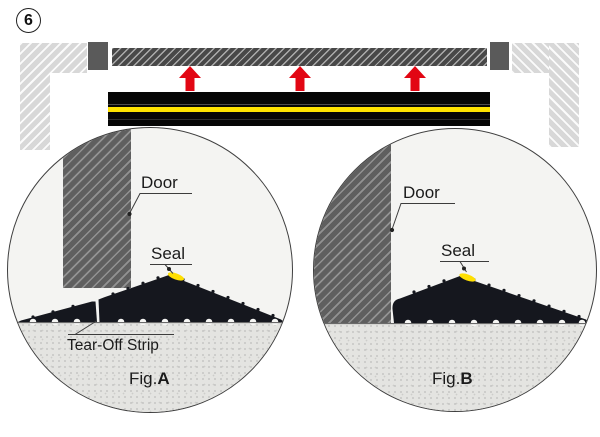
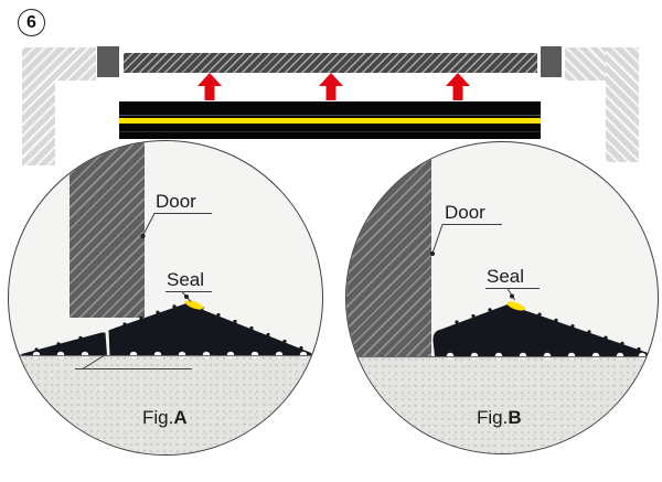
  6
  Door
  Seal
- Tear-Off Strip
  Fig.A
  Door
  Seal
  Fig.B
